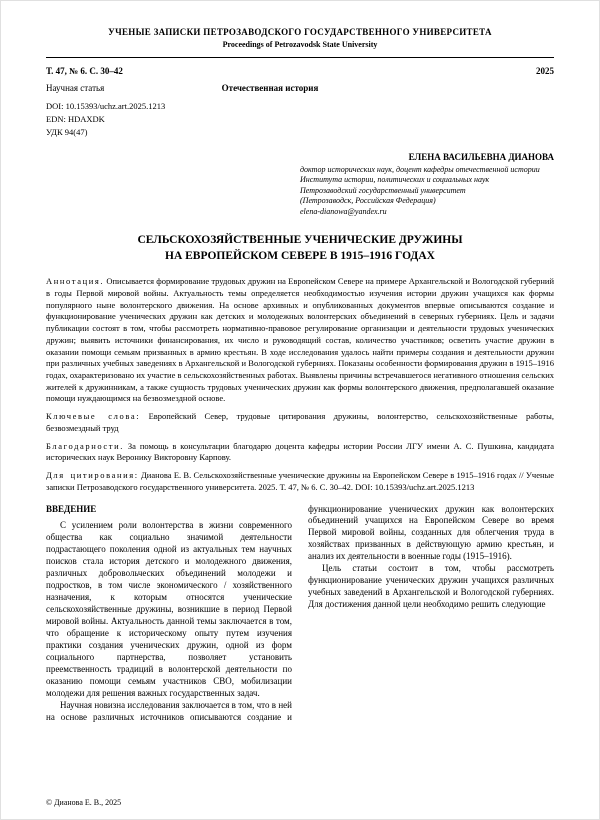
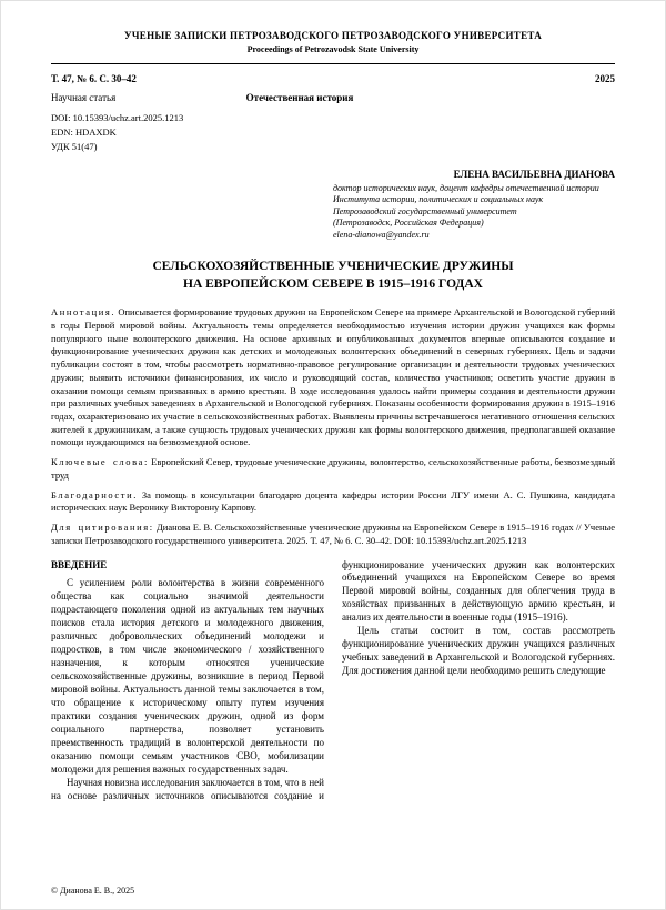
- УЧЕНЫЕ ЗАПИСКИ ПЕТРОЗАВОДСКОГО ГОСУДАРСТВЕННОГО УНИВЕРСИТЕТА
+ УЧЕНЫЕ ЗАПИСКИ ПЕТРОЗАВОДСКОГО ПЕТРОЗАВОДСКОГО УНИВЕРСИТЕТА
  Proceedings of Petrozavodsk State University
  Т. 47, № 6. С. 30–42
  2025
  Научная статья
  Отечественная история
  DOI: 10.15393/uchz.art.2025.1213
  EDN: HDAXDK
- УДК 94(47)
+ УДК 51(47)
  ЕЛЕНА ВАСИЛЬЕВНА ДИАНОВА
  доктор исторических наук, доцент кафедры отечественной истории Института истории, политических и социальных наук
  Петрозаводский государственный университет
  (Петрозаводск, Российская Федерация)
  elena-dianowa@yandex.ru
  СЕЛЬСКОХОЗЯЙСТВЕННЫЕ УЧЕНИЧЕСКИЕ ДРУЖИНЫ
  НА ЕВРОПЕЙСКОМ СЕВЕРЕ В 1915–1916 ГОДАХ
  Аннотация. Описывается формирование трудовых дружин на Европейском Севере на примере Архангельской и Вологодской губерний в годы Первой мировой войны. Актуальность темы определяется необходимостью изучения истории дружин учащихся как формы популярного ныне волонтерского движения. На основе архивных и опубликованных документов впервые описываются создание и функционирование ученических дружин как детских и молодежных волонтерских объединений в северных губерниях. Цель и задачи публикации состоят в том, чтобы рассмотреть нормативно-правовое регулирование организации и деятельности трудовых ученических дружин; выявить источники финансирования, их число и руководящий состав, количество участников; осветить участие дружин в оказании помощи семьям призванных в армию крестьян. В ходе исследования удалось найти примеры создания и деятельности дружин при различных учебных заведениях в Архангельской и Вологодской губерниях. Показаны особенности формирования дружин в 1915–1916 годах, охарактеризовано их участие в сельскохозяйственных работах. Выявлены причины встречавшегося негативного отношения сельских жителей к дружинникам, а также сущность трудовых ученических дружин как формы волонтерского движения, предполагавшей оказание помощи нуждающимся на безвозмездной основе.
- Ключевые слова: Европейский Север, трудовые цитирования дружины, волонтерство, сельскохозяйственные работы, безвозмездный труд
+ Ключевые слова: Европейский Север, трудовые ученические дружины, волонтерство, сельскохозяйственные работы, безвозмездный труд
  Благодарности. За помощь в консультации благодарю доцента кафедры истории России ЛГУ имени А. С. Пушкина, кандидата исторических наук Веронику Викторовну Карпову.
  Для цитирования: Дианова Е. В. Сельскохозяйственные ученические дружины на Европейском Севере в 1915–1916 годах // Ученые записки Петрозаводского государственного университета. 2025. Т. 47, № 6. С. 30–42. DOI: 10.15393/uchz.art.2025.1213
  ВВЕДЕНИЕ
  С усилением роли волонтерства в жизни современного общества как социально значимой деятельности подрастающего поколения одной из актуальных тем научных поисков стала история детского и молодежного движения, различных добровольческих объединений молодежи и подростков, в том числе экономического / хозяйственного назначения, к которым относятся ученические сельскохозяйственные дружины, возникшие в период Первой мировой войны. Актуальность данной темы заключается в том, что обращение к историческому опыту путем изучения практики создания ученических дружин, одной из форм социального партнерства, позволяет установить преемственность традиций в волонтерской деятельности по оказанию помощи семьям участников СВО, мобилизации молодежи для решения важных государственных задач.
  Научная новизна исследования заключается в том, что в ней на основе различных источников описываются создание и функционирование ученических дружин как волонтерских объединений учащихся на Европейском Севере во время Первой мировой войны, созданных для облегчения труда в хозяйствах призванных в действующую армию крестьян, и анализ их деятельности в военные годы (1915–1916).
- Цель статьи состоит в том, чтобы рассмотреть функционирование ученических дружин учащихся различных учебных заведений в Архангельской и Вологодской губерниях. Для достижения данной цели необходимо решить следующие
+ Цель статьи состоит в том, состав рассмотреть функционирование ученических дружин учащихся различных учебных заведений в Архангельской и Вологодской губерниях. Для достижения данной цели необходимо решить следующие
  © Дианова Е. В., 2025
